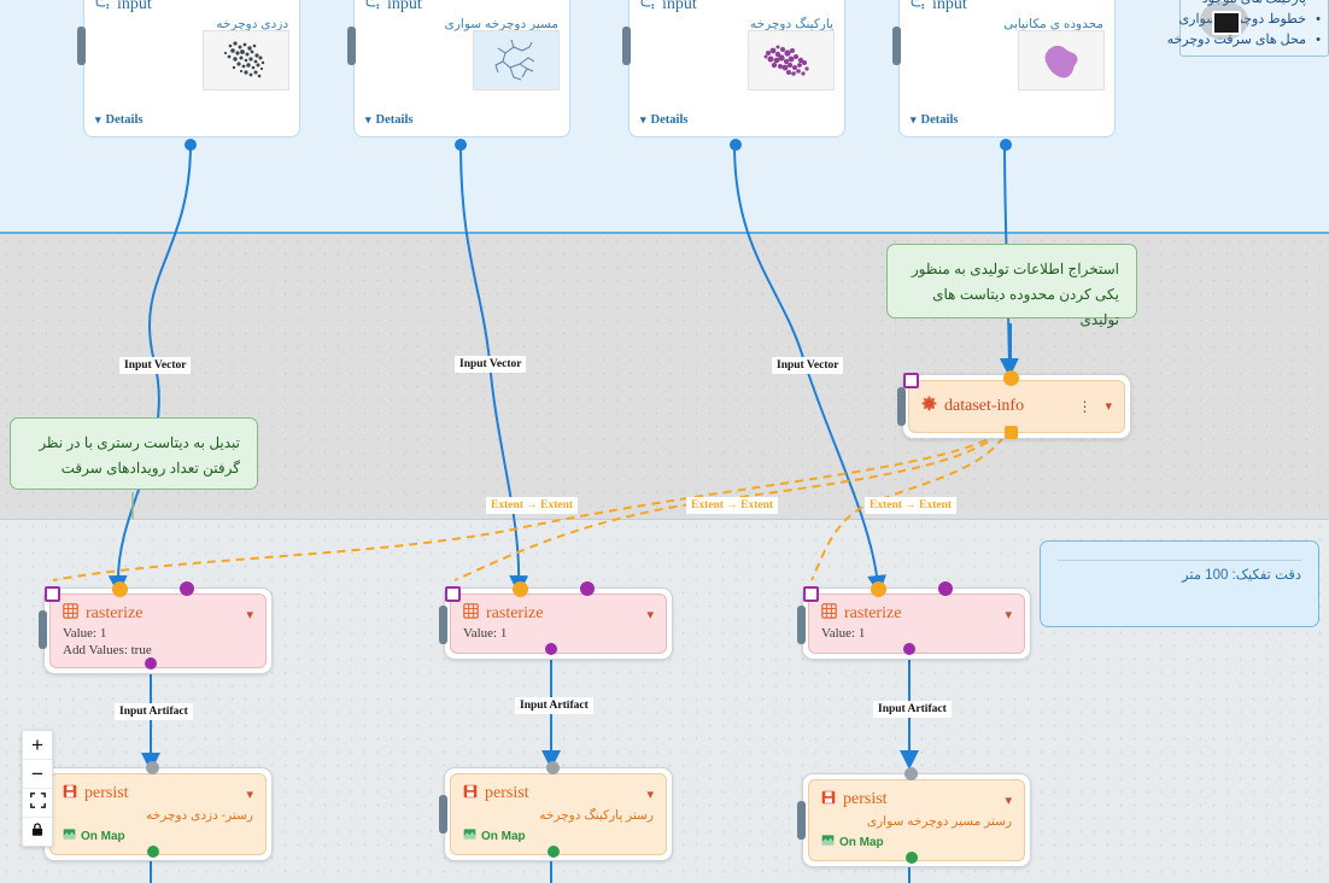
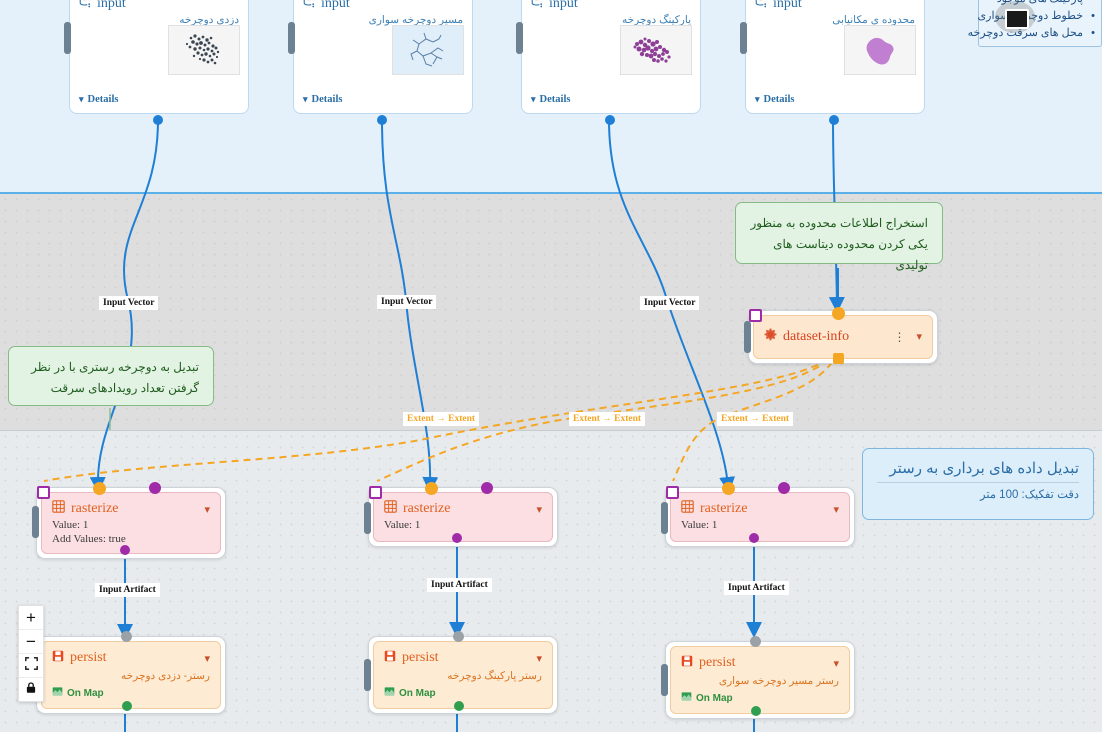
  input
  دزدی دوچرخه
  ▾
  Details
  input
  مسیر دوچرخه سواری
  ▾
  Details
  input
  پارکینگ دوچرخه
  ▾
  Details
  input
  محدوده ی مکانیابی
  ▾
  Details
  خطوط دوچواری
  محل های سرقت دوچرخه
- استخراج اطلاعات تولیدی به منظور یکی کردن محدوده دیتاست های تولیدی
+ استخراج اطلاعات محدوده به منظور یکی کردن محدوده دیتاست های تولیدی
- تبدیل به دیتاست رستری با در نظر گرفتن تعداد رویدادهای سرقت
+ تبدیل به دوچرخه رستری با در نظر گرفتن تعداد رویدادهای سرقت
+ تبدیل داده های برداری به رستر
  دقت تفکیک: 100 متر
  dataset-info
  ⋮
  ▾
  rasterize
  ▾
  Value: 1
  Add Values: true
  rasterize
  ▾
  Value: 1
  rasterize
  ▾
  Value: 1
  persist
  ▾
  رستر- دزدی دوچرخه
  On Map
  persist
  ▾
  رستر پارکینگ دوچرخه
  On Map
  persist
  ▾
  رستر مسیر دوچرخه سواری
  On Map
  Input Vector
  Input Vector
  Input Vector
  Extent → Extent
  Extent → Extent
  Extent → Extent
  Input Artifact
  Input Artifact
  Input Artifact
  +
  −
